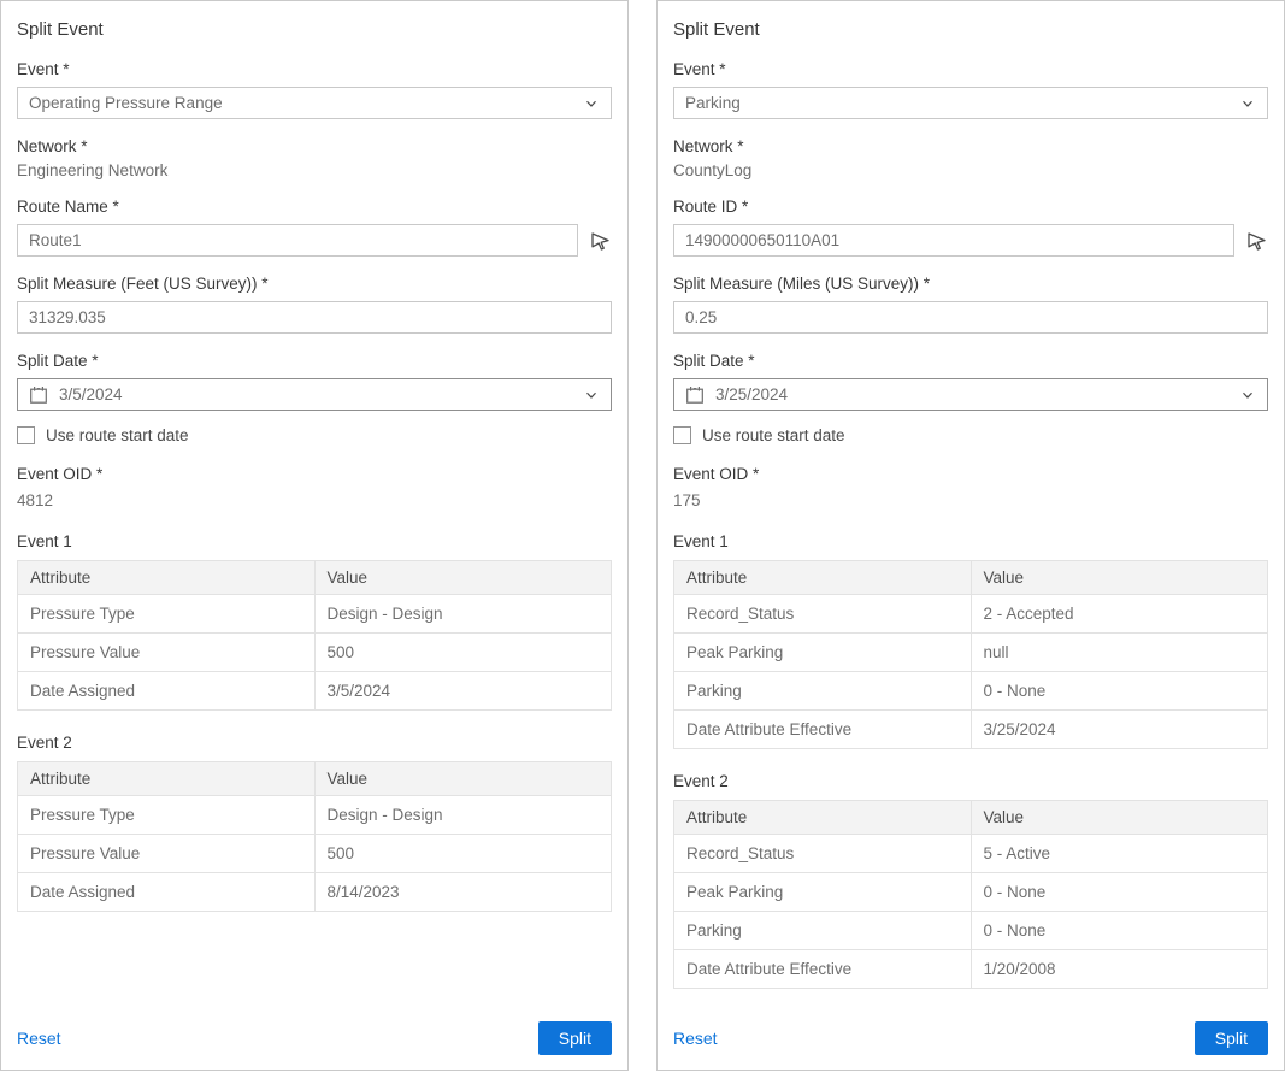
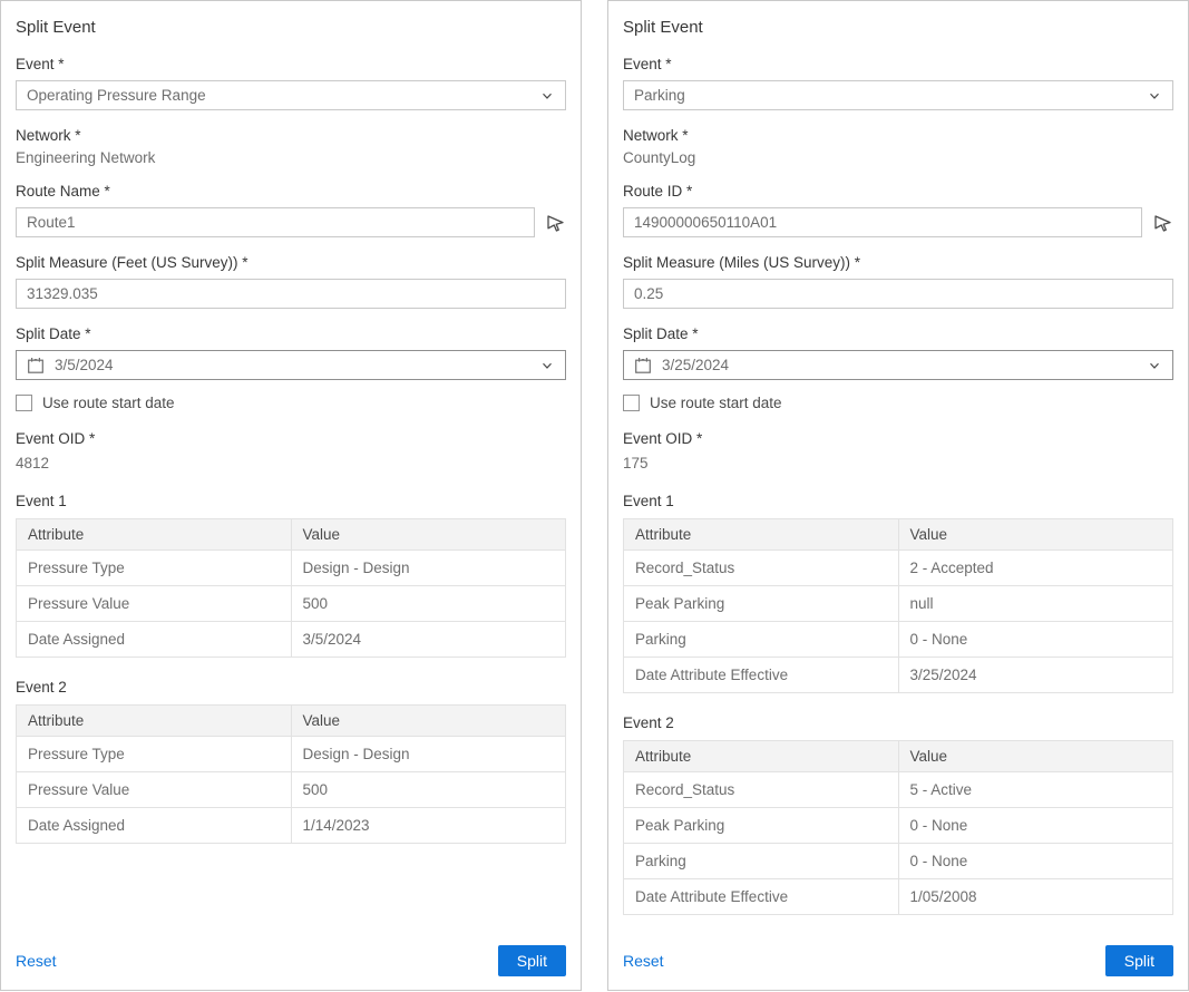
  Split Event
  Event *
  Operating Pressure Range
  Network *
  Engineering Network
  Route Name *
  Route1
  Split Measure (Feet (US Survey)) *
  31329.035
  Split Date *
  3/5/2024
  Use route start date
  Event OID *
  4812
  Event 1
  Attribute	Value
  Pressure Type	Design - Design
  Pressure Value	500
  Date Assigned	3/5/2024
  Event 2
  Attribute	Value
  Pressure Type	Design - Design
  Pressure Value	500
- Date Assigned	8/14/2023
+ Date Assigned	1/14/2023
  Reset
  Split
  Split Event
  Event *
  Parking
  Network *
  CountyLog
  Route ID *
  14900000650110A01
  Split Measure (Miles (US Survey)) *
  0.25
  Split Date *
  3/25/2024
  Use route start date
  Event OID *
  175
  Event 1
  Attribute	Value
  Record_Status	2 - Accepted
  Peak Parking	null
  Parking	0 - None
  Date Attribute Effective	3/25/2024
  Event 2
  Attribute	Value
  Record_Status	5 - Active
  Peak Parking	0 - None
  Parking	0 - None
- Date Attribute Effective	1/20/2008
+ Date Attribute Effective	1/05/2008
  Reset
  Split
